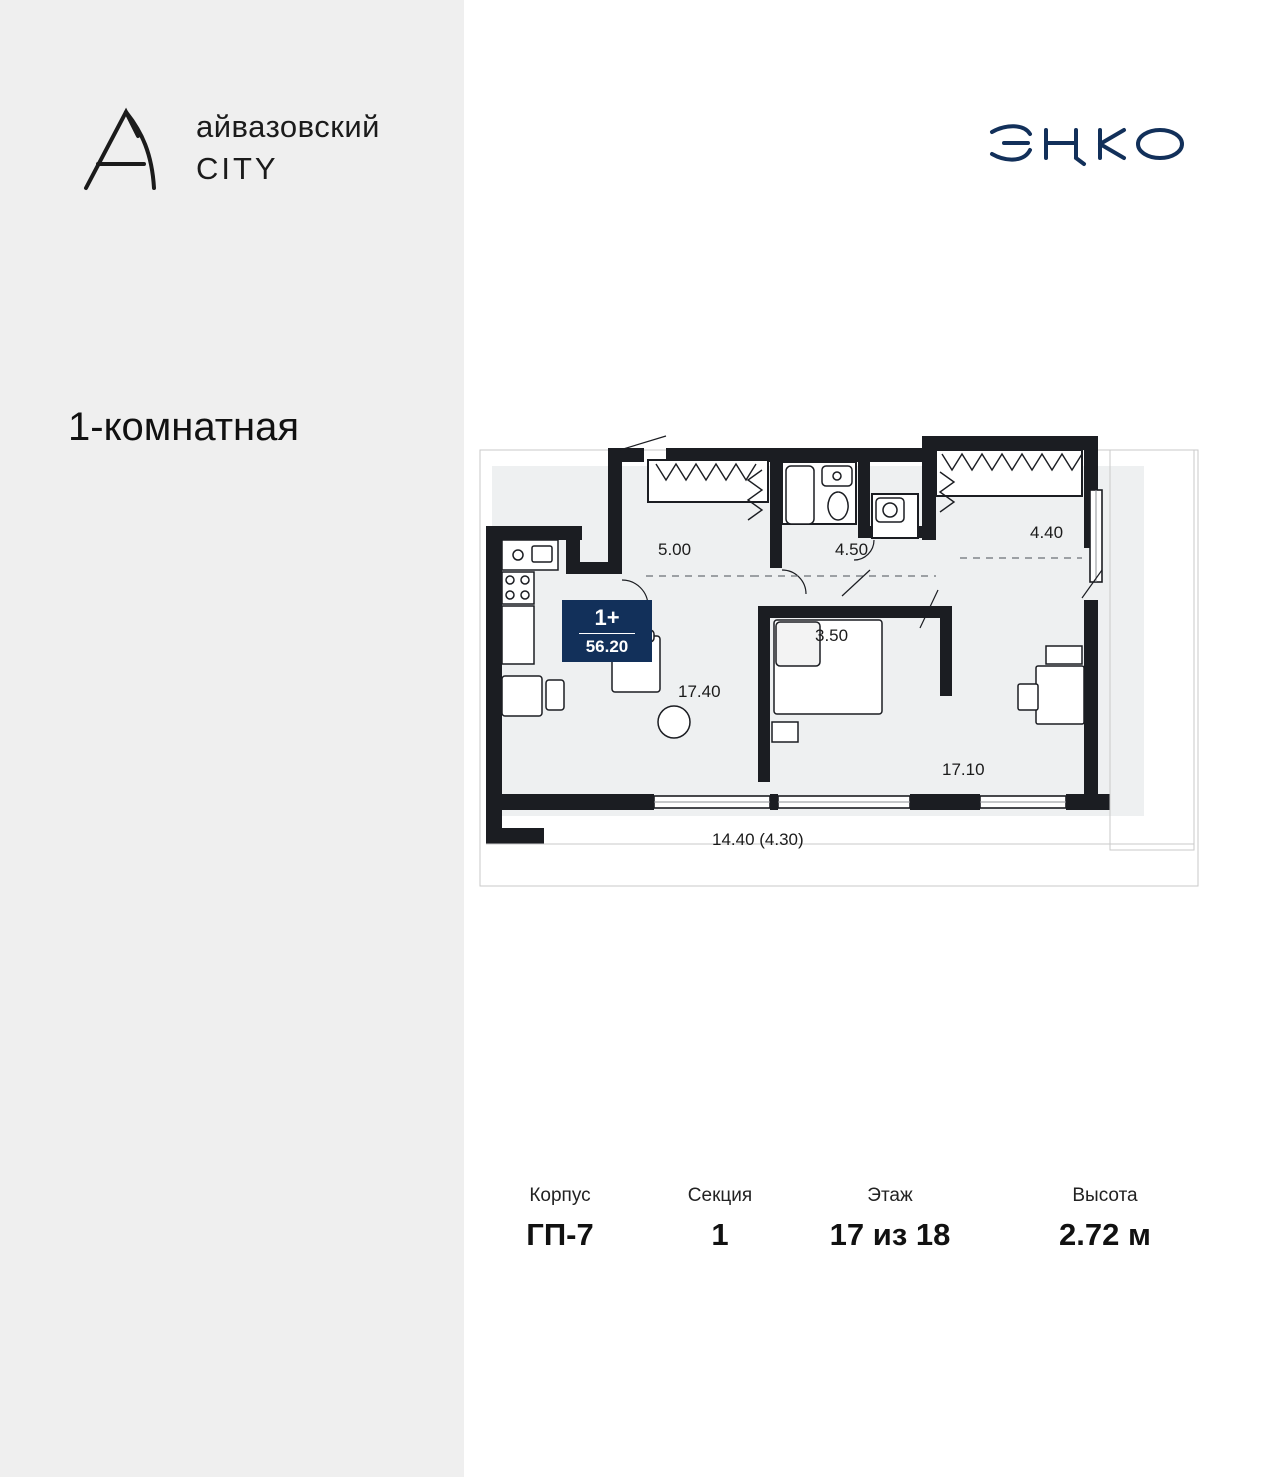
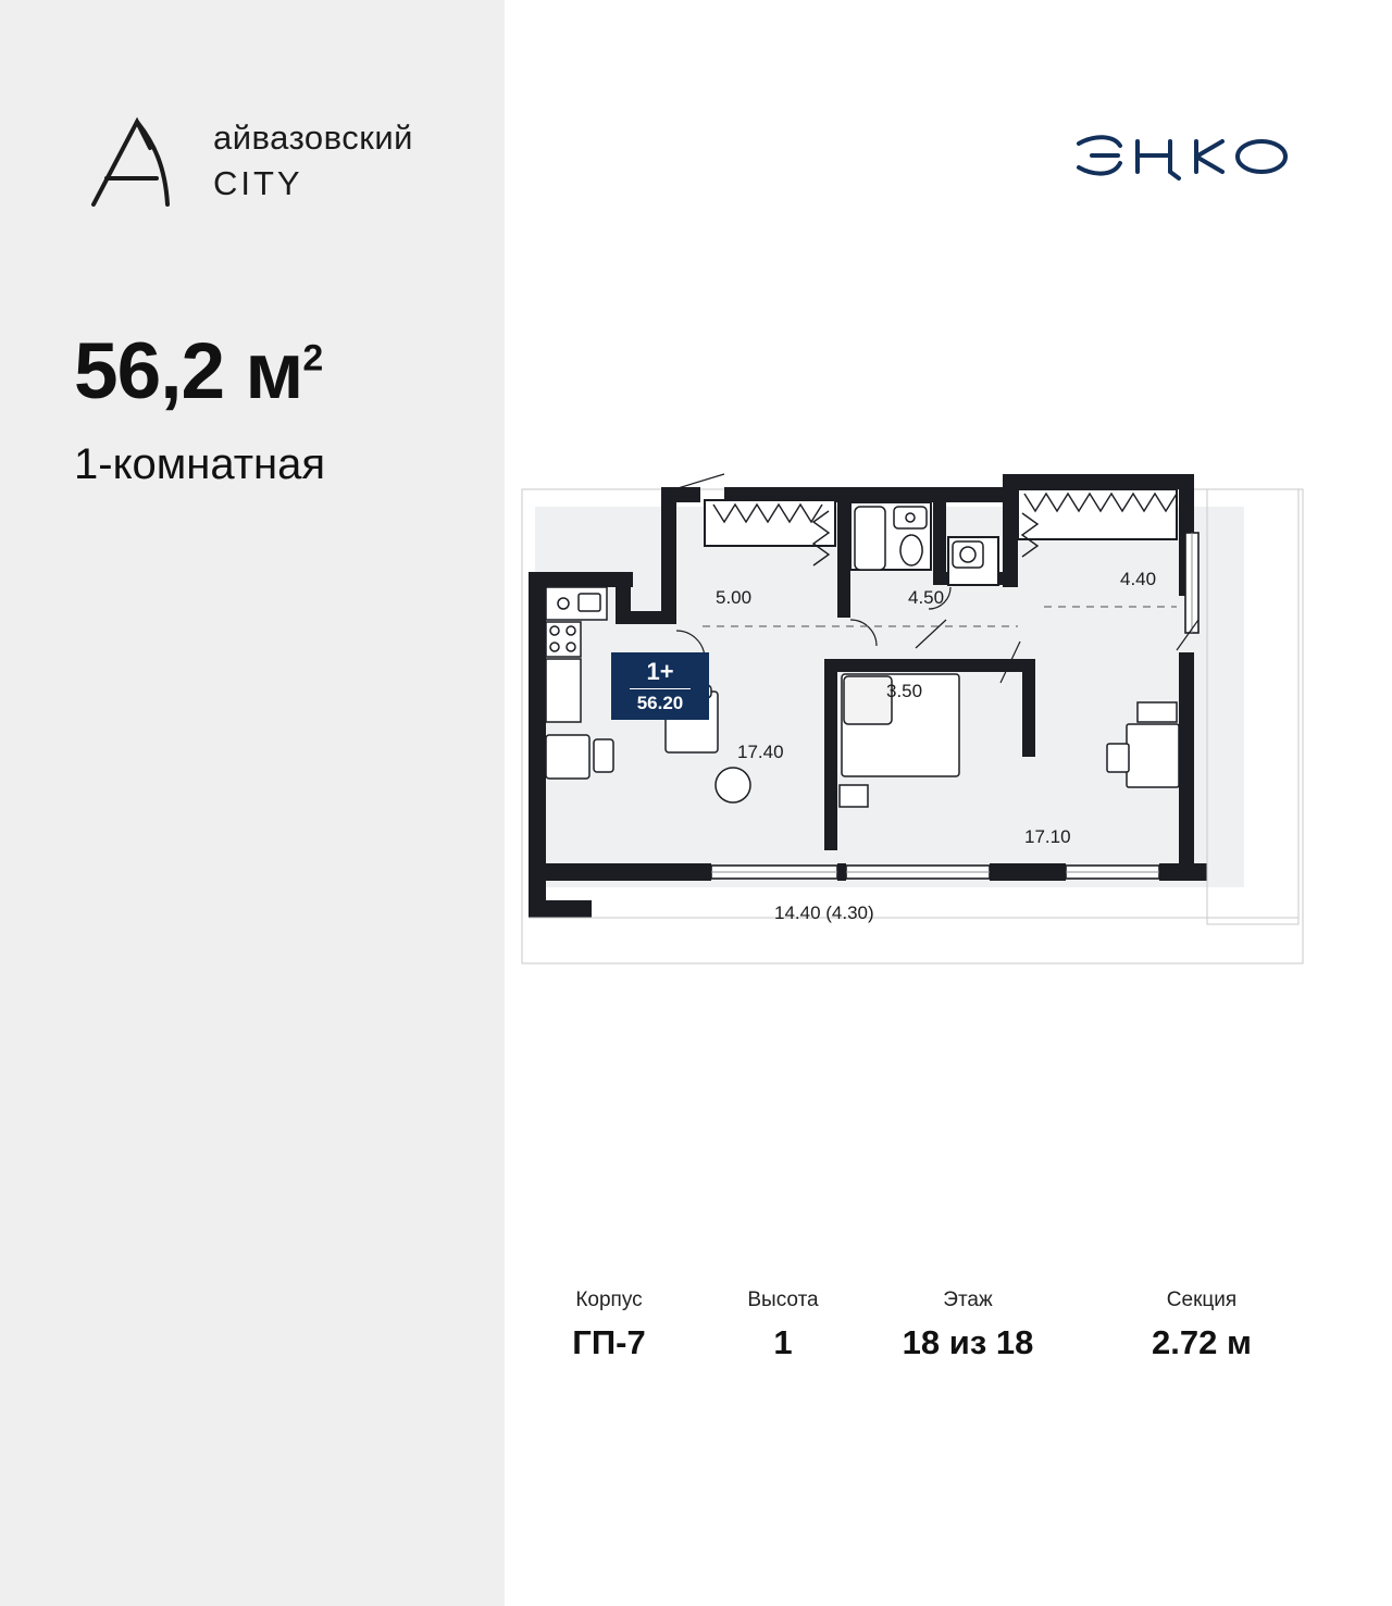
  айвазовский
  CITY
+ 56,2 м2
  1-комнатная
  1+
  56.20
  5.00
  4.50
  4.40
  3.50
  17.40
  17.10
  14.40 (4.30)
  Корпус
  ГП-7
- Секция
+ Высота
  1
  Этаж
- 17 из 18
+ 18 из 18
- Высота
+ Секция
  2.72 м
